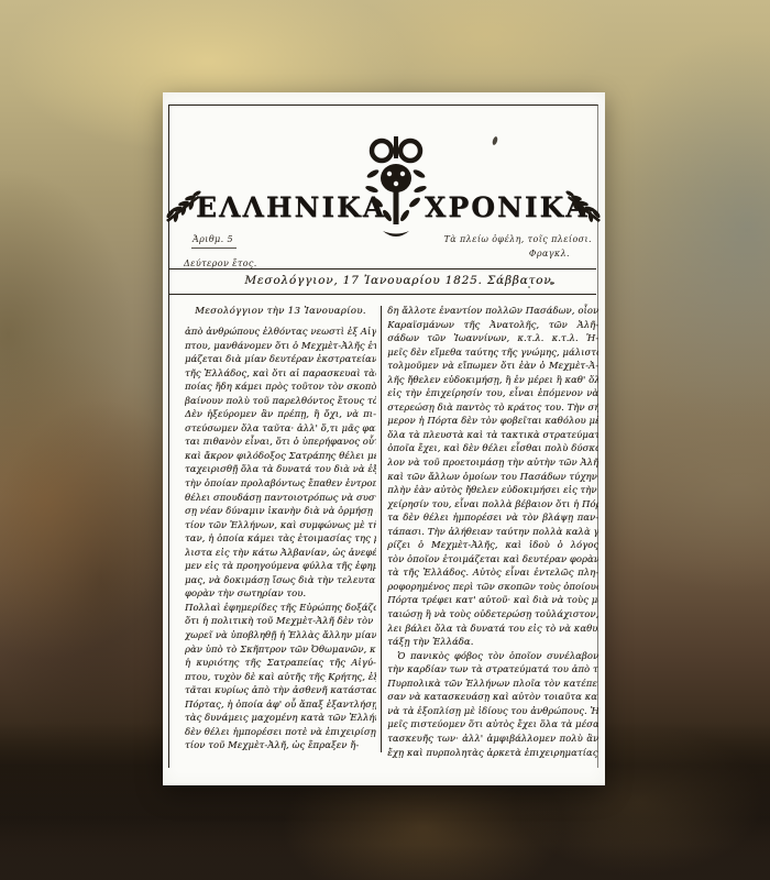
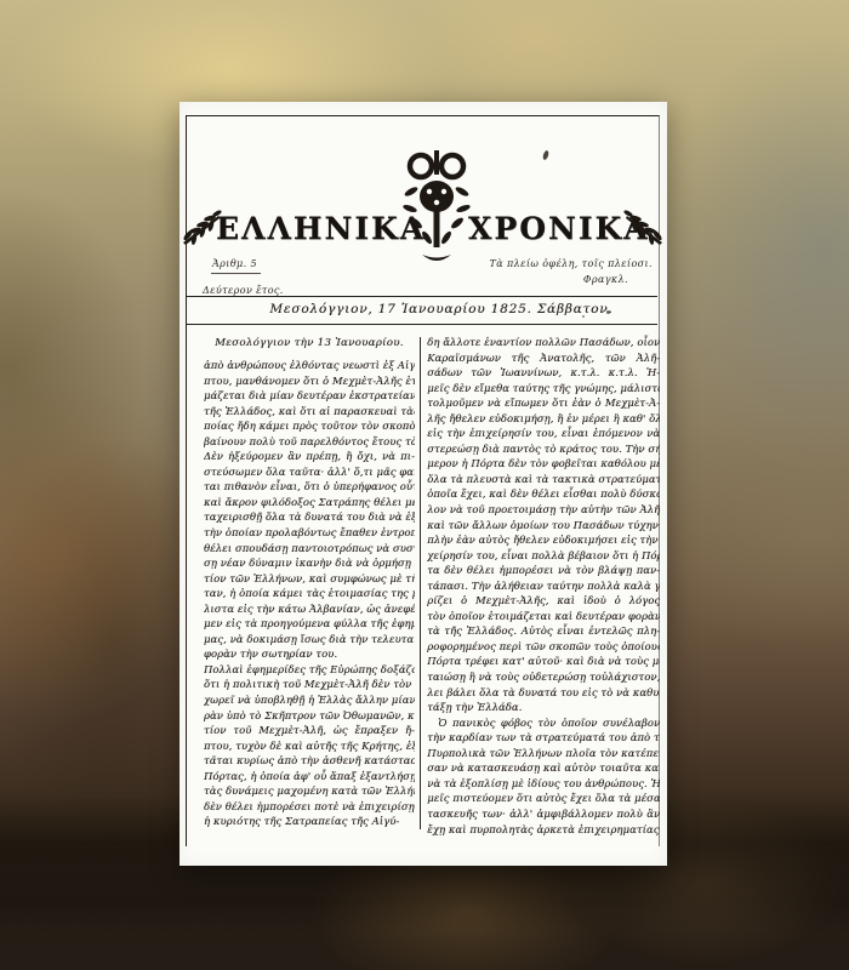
  ΕΛΛΗΝΙΚ
  ΧΡΟΝΙΚ
  Ἀριθμ. 5
  Δεύτερον ἔτος.
  Τὰ πλείω ὀφέλη, τοῖς πλείοσι.
  Φραγκλ.
  Μεσολόγγιον, 17 Ἰανουαρίου 1825. Σάββατον.
  Μεσολόγγιον τὴν 13 Ἰανουαρίου.
  ἀπὸ ἀνθρώπους ἐλθόντας νεωστὶ ἐξ Αἰγ
  πτου, μανθάνομεν ὅτι ὁ Μεχμὲτ-Ἀλῆς ἑτ
  μάζεται διὰ μίαν δευτέραν ἐκστρατείαν
  τῆς Ἑλλάδος, καὶ ὅτι αἱ παρασκευαὶ τὰ
  ποίας ἤδη κάμει πρὸς τοῦτον τὸν σκοπὸ
  βαίνουν πολὺ τοῦ παρελθόντος ἔτους τὰ
  Δὲν ἠξεύρομεν ἂν πρέπῃ, ἢ ὄχι, νὰ πι-
  στεύσωμεν ὅλα ταῦτα· ἀλλ' ὅ,τι μᾶς φα
  ται πιθανὸν εἶναι, ὅτι ὁ ὑπερήφανος οὗ
  καὶ ἄκρον φιλόδοξος Σατράπης θέλει με
  ταχειρισθῇ ὅλα τὰ δυνατά του διὰ νὰ ἐξ
  τὴν ὁποίαν προλαβόντως ἔπαθεν ἐντροπ
  θέλει σπουδάσῃ παντοιοτρόπως νὰ συσ
  σῃ νέαν δύναμιν ἱκανὴν διὰ νὰ ὁρμήσῃ
  τίον τῶν Ἑλλήνων, καὶ συμφώνως μὲ τὴ
  ταν, ἡ ὁποία κάμει τὰς ἑτοιμασίας της
  λιστα εἰς τὴν κάτω Ἀλβανίαν, ὡς ἀνεφέ
  μεν εἰς τὰ προηγούμενα φύλλα τῆς ἐφημ
  μας, νὰ δοκιμάσῃ ἴσως διὰ τὴν τελευτα
  φορὰν τὴν σωτηρίαν του.
  Πολλαὶ ἐφημερίδες τῆς Εὐρώπης δοξάζο
  ὅτι ἡ πολιτικὴ τοῦ Μεχμὲτ-Ἀλῆ δὲν τὸν
  χωρεῖ νὰ ὑποβληθῇ ἡ Ἑλλὰς ἄλλην μίαν
  ρὰν ὑπὸ τὸ Σκῆπτρον τῶν Ὀθωμανῶν, κ
- ἡ κυριότης τῆς Σατραπείας τῆς Αἰγύ-
+ τίον τοῦ Μεχμὲτ-Ἀλῆ, ὡς ἔπραξεν ἤ-
  πτου, τυχὸν δὲ καὶ αὐτῆς τῆς Κρήτης, ἐξ
  τᾶται κυρίως ἀπὸ τὴν ἀσθενῆ κατάστασ
  Πόρτας, ἡ ὁποία ἀφ' οὗ ἅπαξ ἐξαντλήσῃ
  τὰς δυνάμεις μαχομένη κατὰ τῶν Ἑλλή
  δὲν θέλει ἠμπορέσει ποτὲ νὰ ἐπιχειρίσῃ
- τίον τοῦ Μεχμὲτ-Ἀλῆ, ὡς ἔπραξεν ἤ-
+ ἡ κυριότης τῆς Σατραπείας τῆς Αἰγύ-
  δη ἄλλοτε ἐναντίον πολλῶν Πασάδων, οἷον
  Καραϊσμάνων τῆς Ἀνατολῆς, τῶν Ἀλῆ-
  σάδων τῶν Ἰωαννίνων, κ.τ.λ. κ.τ.λ. Ἡ-
  μεῖς δὲν εἴμεθα ταύτης τῆς γνώμης, μάλιστ
  τολμοῦμεν νὰ εἴπωμεν ὅτι ἐὰν ὁ Μεχμὲτ-Ἀ-
  λῆς ἤθελεν εὐδοκιμήσῃ, ἢ ἐν μέρει ἢ καθ' ὅλ
  εἰς τὴν ἐπιχείρησίν του, εἶναι ἑπόμενον νὰ
  στερεώσῃ διὰ παντὸς τὸ κράτος του. Τὴν σή
  μερον ἡ Πόρτα δὲν τὸν φοβεῖται καθόλου μὲ
  ὅλα τὰ πλευστὰ καὶ τὰ τακτικὰ στρατεύματ
  ὁποῖα ἔχει, καὶ δὲν θέλει εἶσθαι πολὺ δύσκο
  λον νὰ τοῦ προετοιμάσῃ τὴν αὐτὴν τῶν Ἀλῆ
  καὶ τῶν ἄλλων ὁμοίων του Πασάδων τύχην
  πλὴν ἐὰν αὐτὸς ἤθελεν εὐδοκιμήσει εἰς τὴν
  χείρησίν του, εἶναι πολλὰ βέβαιον ὅτι ἡ Πόρ
  τα δὲν θέλει ἠμπορέσει νὰ τὸν βλάψῃ παν-
  τάπασι. Τὴν ἀλήθειαν ταύτην πολλὰ καλὰ γ
  ρίζει ὁ Μεχμὲτ-Ἀλῆς, καὶ ἰδοὺ ὁ λόγος
  τὸν ὁποῖον ἑτοιμάζεται καὶ δευτέραν φορὰν
  τὰ τῆς Ἑλλάδος. Αὐτὸς εἶναι ἐντελῶς πλη-
  ροφορημένος περὶ τῶν σκοπῶν τοὺς ὁποίου
  Πόρτα τρέφει κατ' αὐτοῦ· καὶ διὰ νὰ τοὺς μ
  ταιώσῃ ἢ νὰ τοὺς οὐδετερώσῃ τοὐλάχιστον,
  λει βάλει ὅλα τὰ δυνατά του εἰς τὸ νὰ καθυ
  τάξῃ τὴν Ἑλλάδα.
  Ὁ πανικὸς φόβος τὸν ὁποῖον συνέλαβον
  τὴν καρδίαν των τὰ στρατεύματά του ἀπὸ τ
  Πυρπολικὰ τῶν Ἑλλήνων πλοῖα τὸν κατέπε
  σαν νὰ κατασκευάσῃ καὶ αὐτὸν τοιαῦτα κα
  νὰ τὰ ἐξοπλίσῃ μὲ ἰδίους του ἀνθρώπους. Ἡ
  μεῖς πιστεύομεν ὅτι αὐτὸς ἔχει ὅλα τὰ μέσα
  τασκευῆς των· ἀλλ' ἀμφιβάλλομεν πολὺ ἂν
  ἔχῃ καὶ πυρπολητὰς ἀρκετὰ ἐπιχειρηματίας
